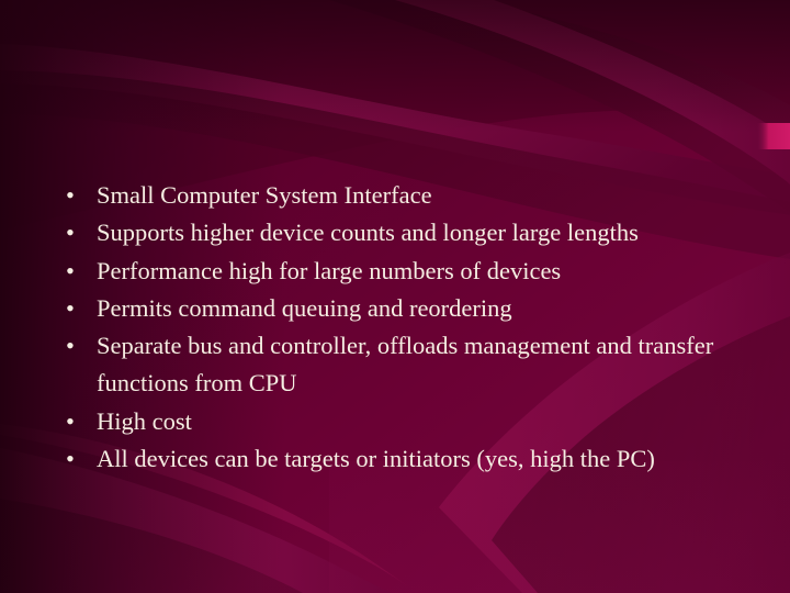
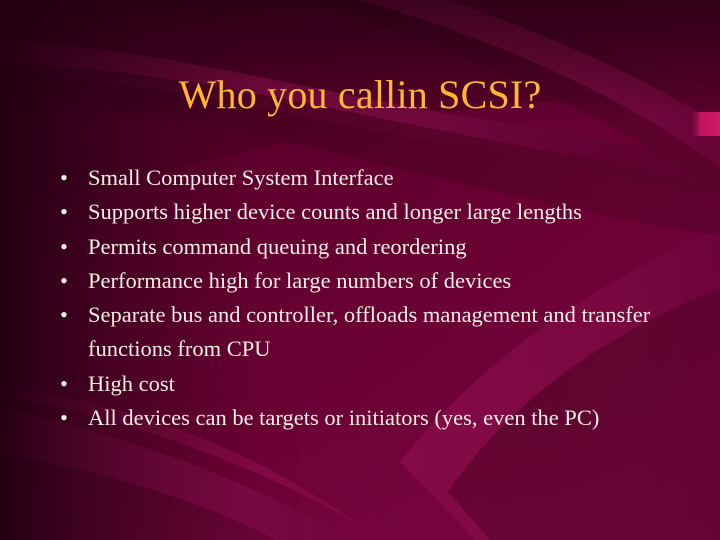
+ Who you callin SCSI?
  •
  Small Computer System Interface
  •
  Supports higher device counts and longer large lengths
  •
- Performance high for large numbers of devices
+ Permits command queuing and reordering
  •
- Permits command queuing and reordering
+ Performance high for large numbers of devices
  •
  Separate bus and controller, offloads management and transfer functions from CPU
  •
  High cost
  •
- All devices can be targets or initiators (yes, high the PC)
+ All devices can be targets or initiators (yes, even the PC)
